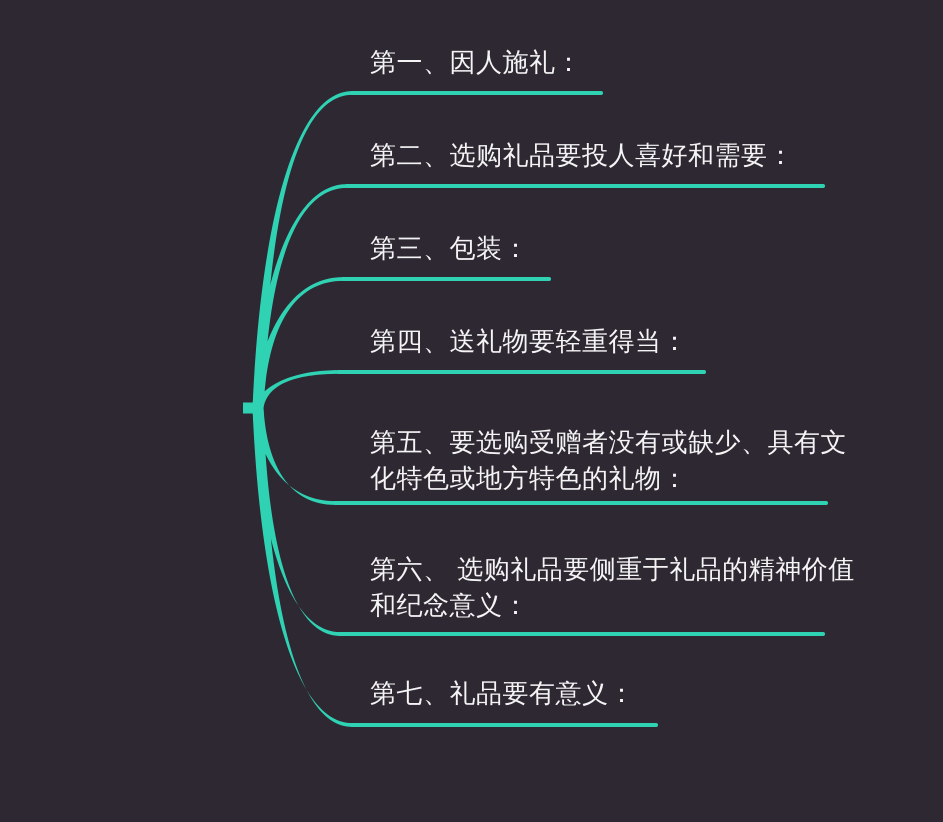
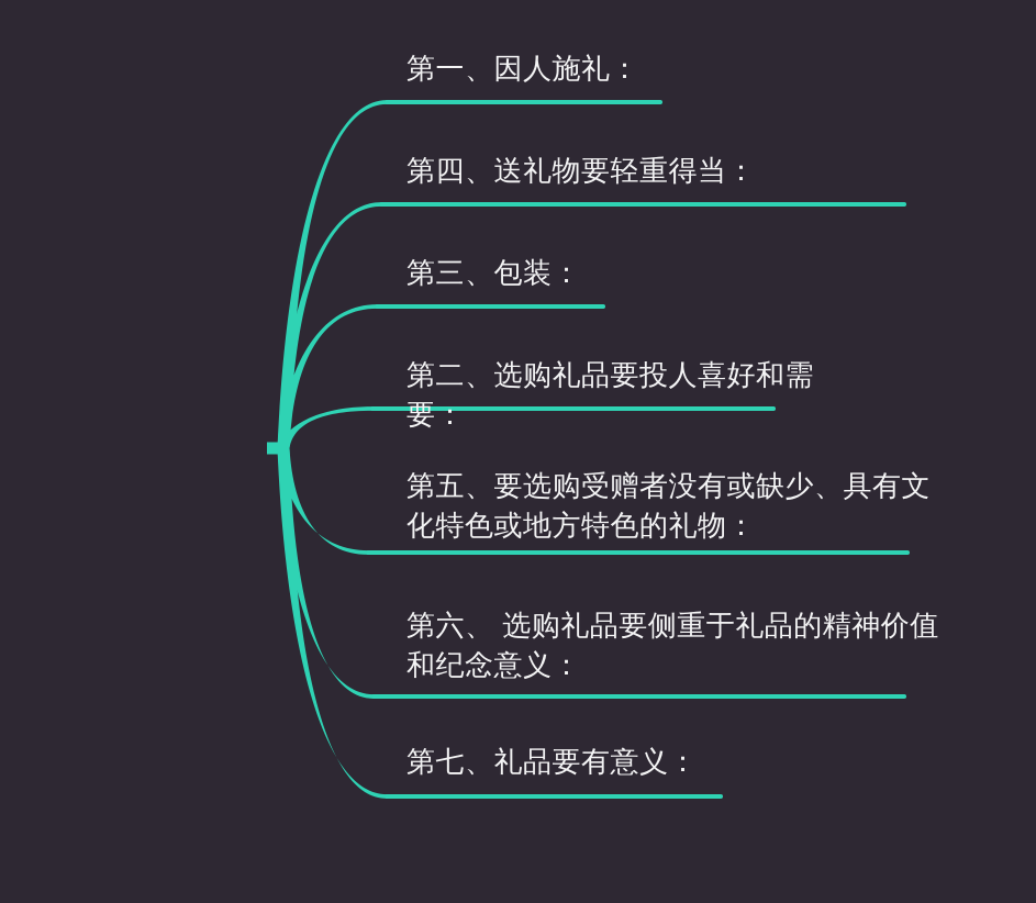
  第一、因人施礼：
- 第二、选购礼品要投人喜好和需要：
+ 第四、送礼物要轻重得当：
  第三、包装：
- 第四、送礼物要轻重得当：
+ 第二、选购礼品要投人喜好和需要：
  第五、要选购受赠者没有或缺少、具有文化特色或地方特色的礼物：
  第六、 选购礼品要侧重于礼品的精神价值和纪念意义：
  第七、礼品要有意义：
